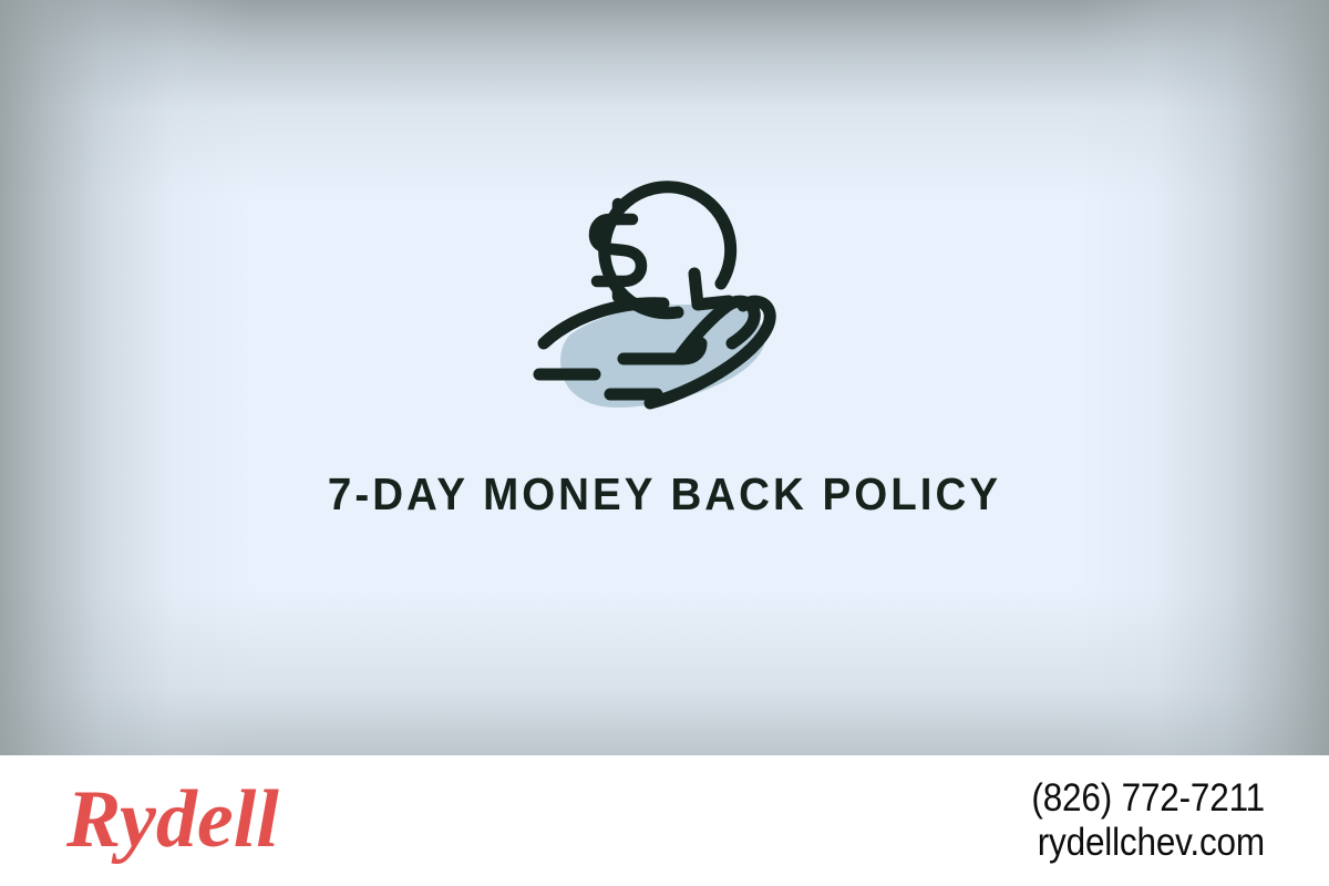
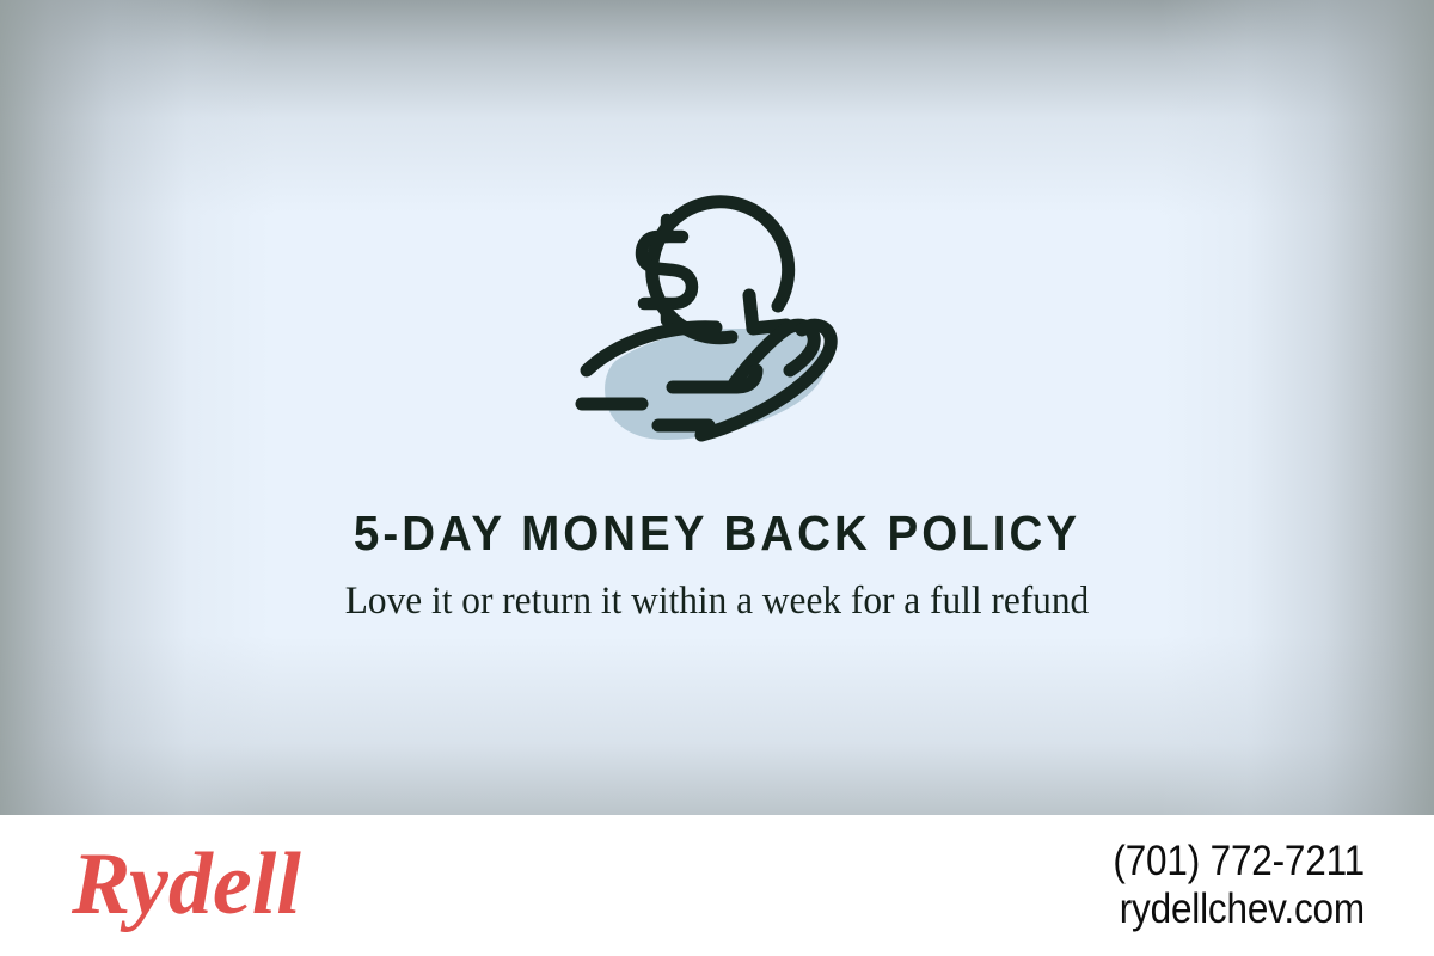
- 7-DAY MONEY BACK POLICY
+ 5-DAY MONEY BACK POLICY
+ Love it or return it within a week for a full refund
  Rydell
- (826) 772-7211
+ (701) 772-7211
  rydellchev.com
